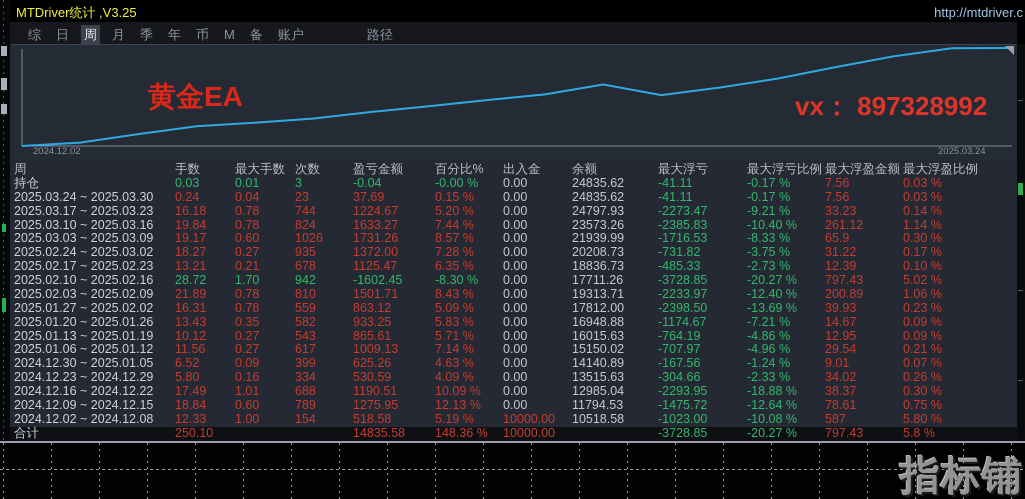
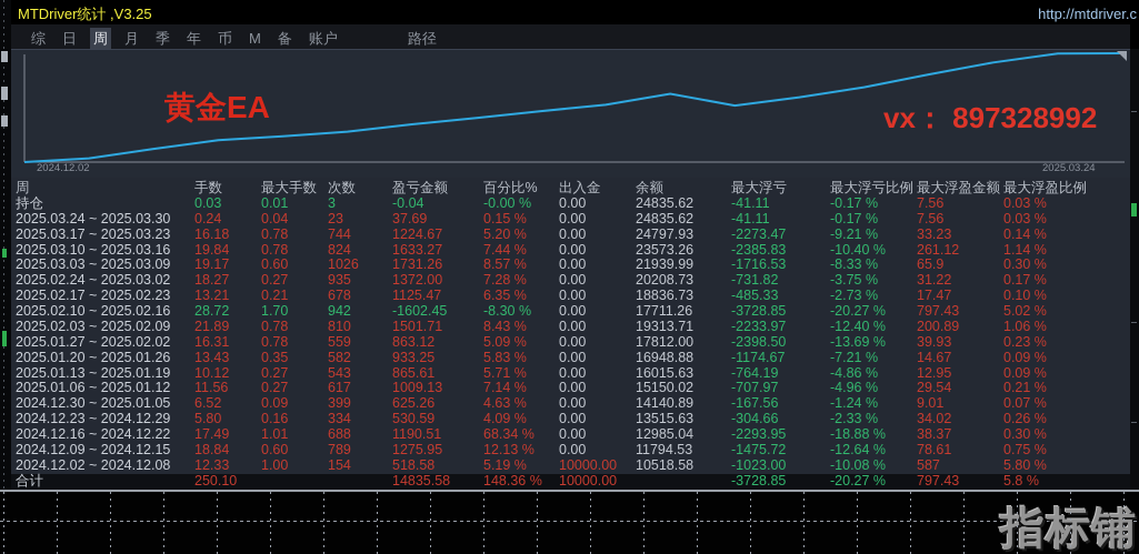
  MTDriver统计 ,V3.25
  http://mtdriver.c
  综 日 周 月 季 年 币 M 备 账户 路径
  黄金EA
  vx： 897328992
  2024.12.02
  2025.03.24
  周
  手数
  最大手数
  次数
  盈亏金额
  百分比%
  出入金
  余额
  最大浮亏
  最大浮亏比例
  最大浮盈金额
  最大浮盈比例
  持仓
  0.03
  0.01
  3
  -0.04
  -0.00 %
  0.00
  24835.62
  -41.11
  -0.17 %
  7.56
  0.03 %
  2025.03.24 ~ 2025.03.30
  0.24
  0.04
  23
  37.69
  0.15 %
  0.00
  24835.62
  -41.11
  -0.17 %
  7.56
  0.03 %
  2025.03.17 ~ 2025.03.23
  16.18
  0.78
  744
  1224.67
  5.20 %
  0.00
  24797.93
  -2273.47
  -9.21 %
  33.23
  0.14 %
  2025.03.10 ~ 2025.03.16
  19.84
  0.78
  824
  1633.27
  7.44 %
  0.00
  23573.26
  -2385.83
  -10.40 %
  261.12
  1.14 %
  2025.03.03 ~ 2025.03.09
  19.17
  0.60
  1026
  1731.26
  8.57 %
  0.00
  21939.99
  -1716.53
  -8.33 %
  65.9
  0.30 %
  2025.02.24 ~ 2025.03.02
  18.27
  0.27
  935
  1372.00
  7.28 %
  0.00
  20208.73
  -731.82
  -3.75 %
  31.22
  0.17 %
  2025.02.17 ~ 2025.02.23
  13.21
  0.21
  678
  1125.47
  6.35 %
  0.00
  18836.73
  -485.33
  -2.73 %
- 12.39
+ 17.47
  0.10 %
  2025.02.10 ~ 2025.02.16
  28.72
  1.70
  942
  -1602.45
  -8.30 %
  0.00
  17711.26
  -3728.85
  -20.27 %
  797.43
  5.02 %
  2025.02.03 ~ 2025.02.09
  21.89
  0.78
  810
  1501.71
  8.43 %
  0.00
  19313.71
  -2233.97
  -12.40 %
  200.89
  1.06 %
  2025.01.27 ~ 2025.02.02
  16.31
  0.78
  559
  863.12
  5.09 %
  0.00
  17812.00
  -2398.50
  -13.69 %
  39.93
  0.23 %
  2025.01.20 ~ 2025.01.26
  13.43
  0.35
  582
  933.25
  5.83 %
  0.00
  16948.88
  -1174.67
  -7.21 %
  14.67
  0.09 %
  2025.01.13 ~ 2025.01.19
  10.12
  0.27
  543
  865.61
  5.71 %
  0.00
  16015.63
  -764.19
  -4.86 %
  12.95
  0.09 %
  2025.01.06 ~ 2025.01.12
  11.56
  0.27
  617
  1009.13
  7.14 %
  0.00
  15150.02
  -707.97
  -4.96 %
  29.54
  0.21 %
  2024.12.30 ~ 2025.01.05
  6.52
  0.09
  399
  625.26
  4.63 %
  0.00
  14140.89
  -167.56
  -1.24 %
  9.01
  0.07 %
  2024.12.23 ~ 2024.12.29
  5.80
  0.16
  334
  530.59
  4.09 %
  0.00
  13515.63
  -304.66
  -2.33 %
  34.02
  0.26 %
  2024.12.16 ~ 2024.12.22
  17.49
  1.01
  688
  1190.51
- 10.09 %
+ 68.34 %
  0.00
  12985.04
  -2293.95
  -18.88 %
  38.37
  0.30 %
  2024.12.09 ~ 2024.12.15
  18.84
  0.60
  789
  1275.95
  12.13 %
  0.00
  11794.53
  -1475.72
  -12.64 %
  78.61
  0.75 %
  2024.12.02 ~ 2024.12.08
  12.33
  1.00
  154
  518.58
  5.19 %
  10000.00
  10518.58
  -1023.00
  -10.08 %
  587
  5.80 %
  合计
  250.10
  14835.58
  148.36 %
  10000.00
  -3728.85
  -20.27 %
  797.43
  5.8 %
  指标铺
